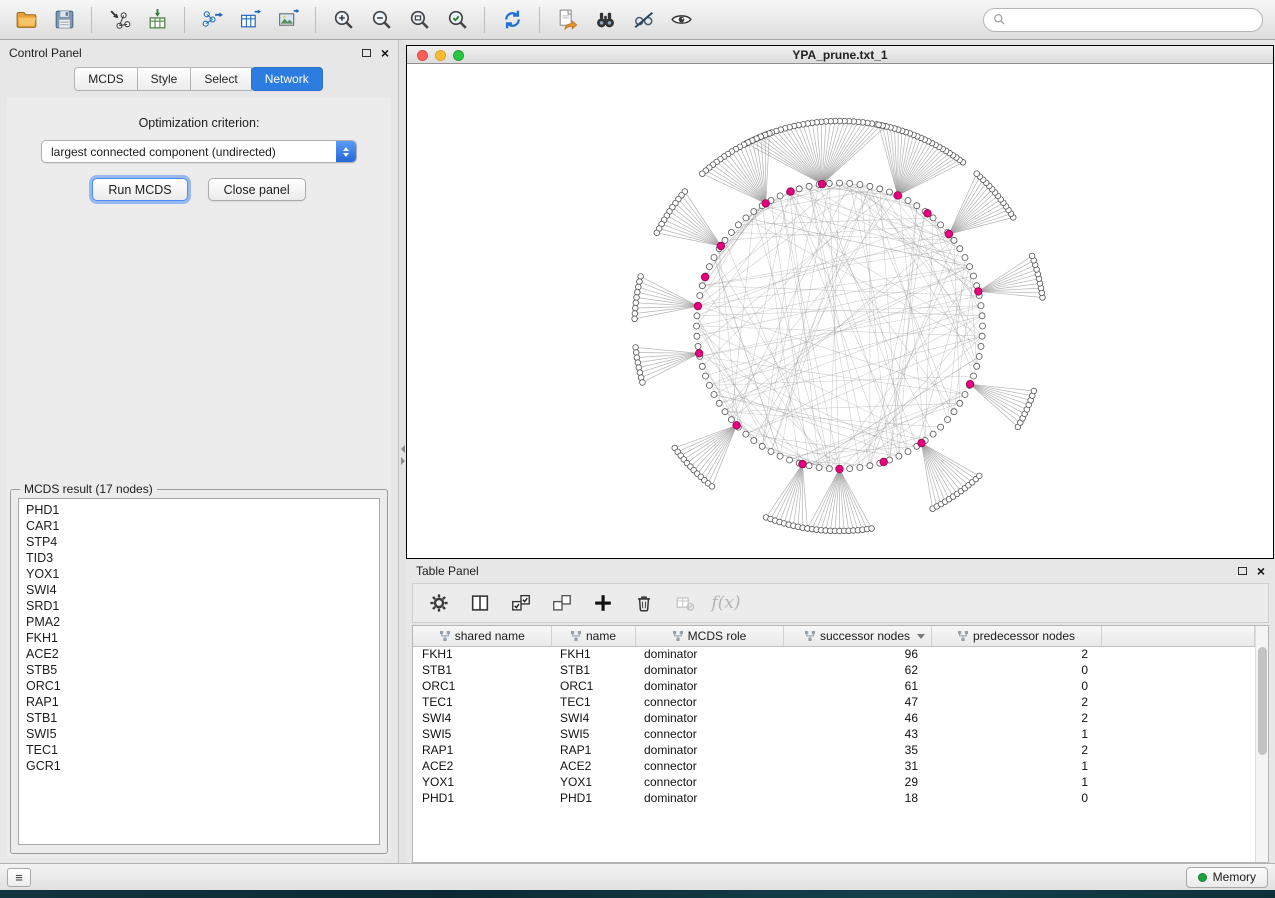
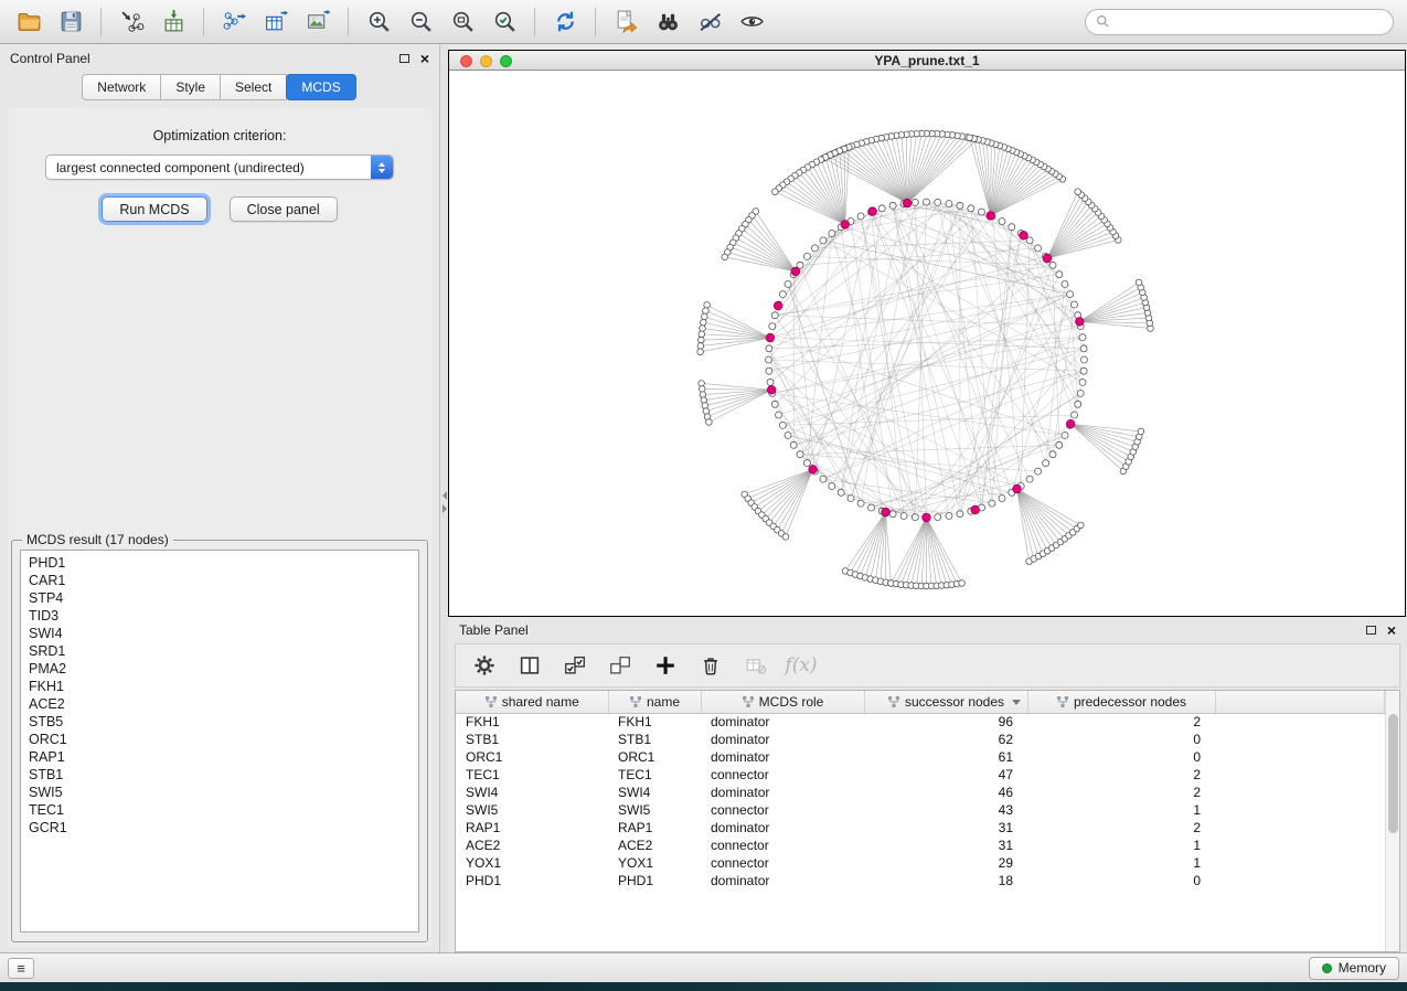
  Control Panel
  ×
- MCDS
+ Network
  Style
  Select
- Network
+ MCDS
  Optimization criterion:
  largest connected component (undirected)
  Run MCDS
  Close panel
  MCDS result (17 nodes)
  PHD1
  CAR1
  STP4
  TID3
- YOX1
  SWI4
  SRD1
  PMA2
  FKH1
  ACE2
  STB5
  ORC1
  RAP1
  STB1
  SWI5
  TEC1
  GCR1
  YPA_prune.txt_1
  Table Panel
  ×
  f(x)
  shared name	name	MCDS role	successor nodes	predecessor nodes
  FKH1	FKH1	dominator	96	2
  STB1	STB1	dominator	62	0
  ORC1	ORC1	dominator	61	0
  TEC1	TEC1	connector	47	2
  SWI4	SWI4	dominator	46	2
  SWI5	SWI5	connector	43	1
- RAP1	RAP1	dominator	35	2
+ RAP1	RAP1	dominator	31	2
  ACE2	ACE2	connector	31	1
  YOX1	YOX1	connector	29	1
  PHD1	PHD1	dominator	18	0
  ≡
  Memory
